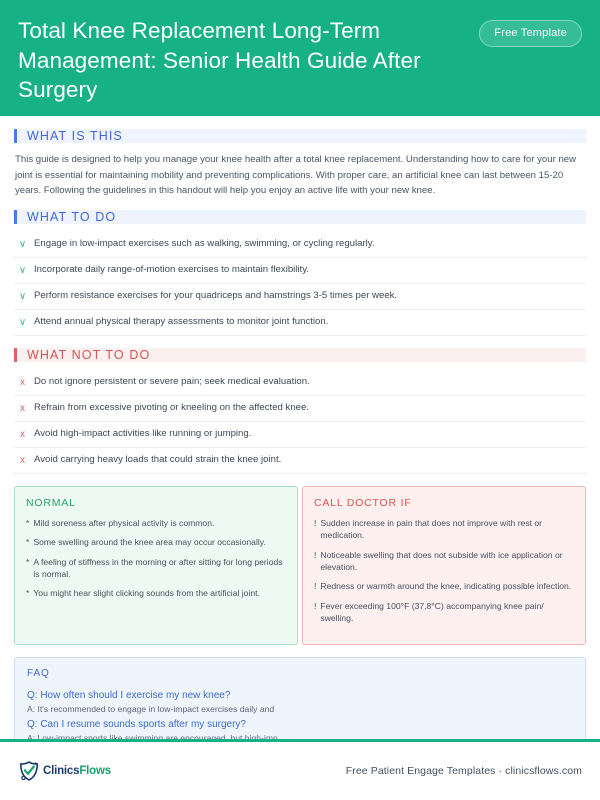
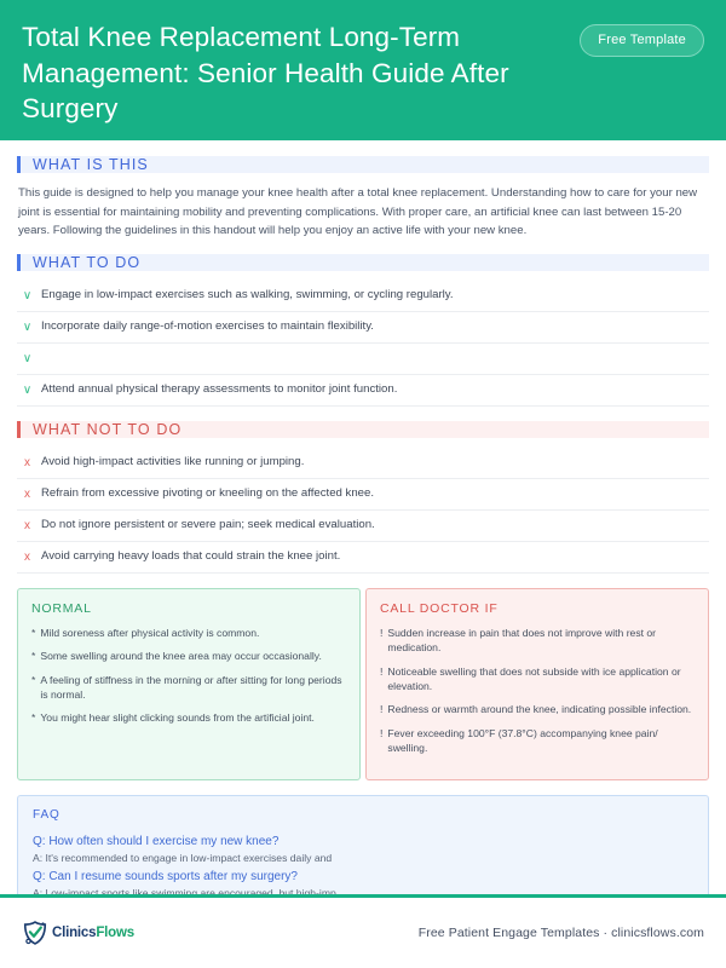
  Total Knee Replacement Long-Term Management: Senior Health Guide After Surgery
  Free Template
  WHAT IS THIS
  This guide is designed to help you manage your knee health after a total knee replacement. Understanding how to care for your new joint is essential for maintaining mobility and preventing complications. With proper care, an artificial knee can last between 15-20 years. Following the guidelines in this handout will help you enjoy an active life with your new knee.
  WHAT TO DO
  ∨
  Engage in low-impact exercises such as walking, swimming, or cycling regularly.
  ∨
  Incorporate daily range-of-motion exercises to maintain flexibility.
  ∨
- Perform resistance exercises for your quadriceps and hamstrings 3-5 times per week.
  ∨
  Attend annual physical therapy assessments to monitor joint function.
  WHAT NOT TO DO
  x
- Do not ignore persistent or severe pain; seek medical evaluation.
+ Avoid high-impact activities like running or jumping.
  x
  Refrain from excessive pivoting or kneeling on the affected knee.
  x
- Avoid high-impact activities like running or jumping.
+ Do not ignore persistent or severe pain; seek medical evaluation.
  x
  Avoid carrying heavy loads that could strain the knee joint.
  NORMAL
  *
  Mild soreness after physical activity is common.
  *
  Some swelling around the knee area may occur occasionally.
  *
  A feeling of stiffness in the morning or after sitting for long periods is normal.
  *
  You might hear slight clicking sounds from the artificial joint.
  CALL DOCTOR IF
  !
  Sudden increase in pain that does not improve with rest or medication.
  !
  Noticeable swelling that does not subside with ice application or elevation.
  !
  Redness or warmth around the knee, indicating possible infection.
  !
  Fever exceeding 100°F (37.8°C) accompanying knee pain/ swelling.
  FAQ
  Q: How often should I exercise my new knee?
  A: It's recommended to engage in low-impact exercises daily and
  Q: Can I resume sounds sports after my surgery?
  A: Low-impact sports like swimming are encouraged, but high-imp
  ClinicsFlows
  Free Patient Engage Templates · clinicsflows.com
